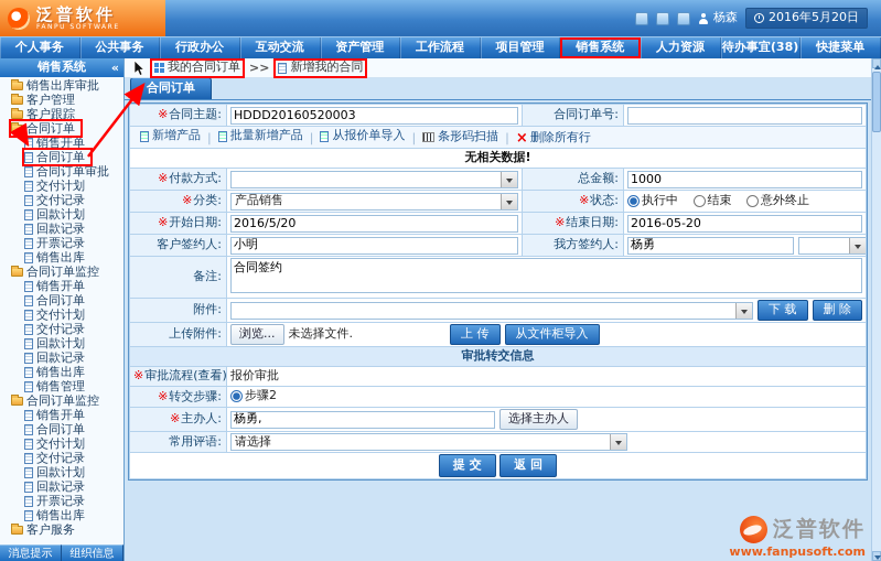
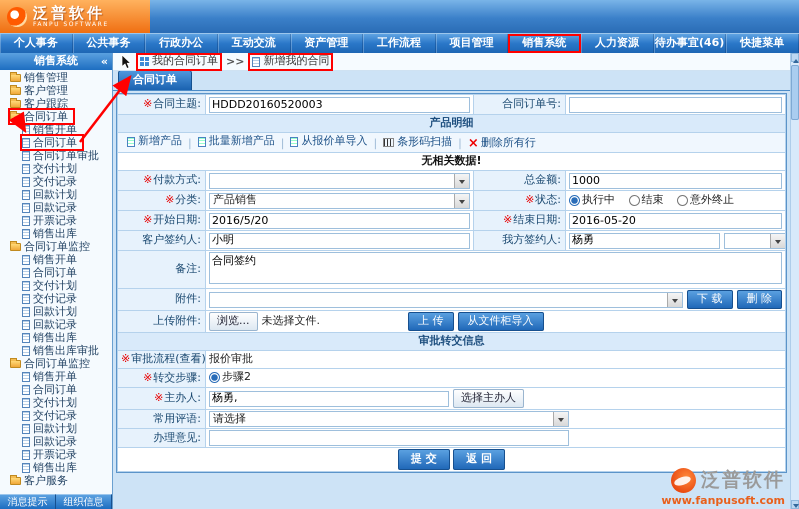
  泛普软件
- 杨森
- 2016年5月20日
  个人事务
  公共事务
  行政办公
  互动交流
  资产管理
  工作流程
  项目管理
  销售系统
  人力资源
- 待办事宜(38)
+ 待办事宜(46)
  快捷菜单
  销售系统
  «
- 销售出库审批
+ 销售管理
  客户管理
  客户跟踪
  合同订单
  销售开单
  合同订单
  合同订单审批
  交付计划
  交付记录
  回款计划
  回款记录
  开票记录
  销售出库
  合同订单监控
  销售开单
  合同订单
  交付计划
  交付记录
  回款计划
  回款记录
  销售出库
- 销售管理
+ 销售出库审批
  合同订单监控
  销售开单
  合同订单
  交付计划
  交付记录
  回款计划
  回款记录
  开票记录
  销售出库
  客户服务
  消息提示
  组织信息
  我的合同订单
  >>
  新增我的合同
  合同订单
  ※合同主题:	HDDD20160520003	合同订单号:
+ 产品明细
  新增产品 | 批量新增产品 | 从报价单导入 | 条形码扫描 | 删除所有行
  无相关数据!
  ※付款方式:		总金额:	1000
  ※分类:	产品销售	※状态:	执行中 结束 意外终止
  ※开始日期:	2016/5/20	※结束日期:	2016-05-20
  客户签约人:	小明	我方签约人:	杨勇
  备注:	合同签约
  附件:	下 载 删 除
  上传附件:	浏览... 未选择文件. 上 传 从文件柜导入
  审批转交信息
  ※审批流程(查看)	报价审批
  ※转交步骤:	步骤2
  ※主办人:	杨勇, 选择主办人
  常用评语:	请选择
+ 办理意见:
  提 交 返 回
  泛普软件
  www.fanpusoft.com
